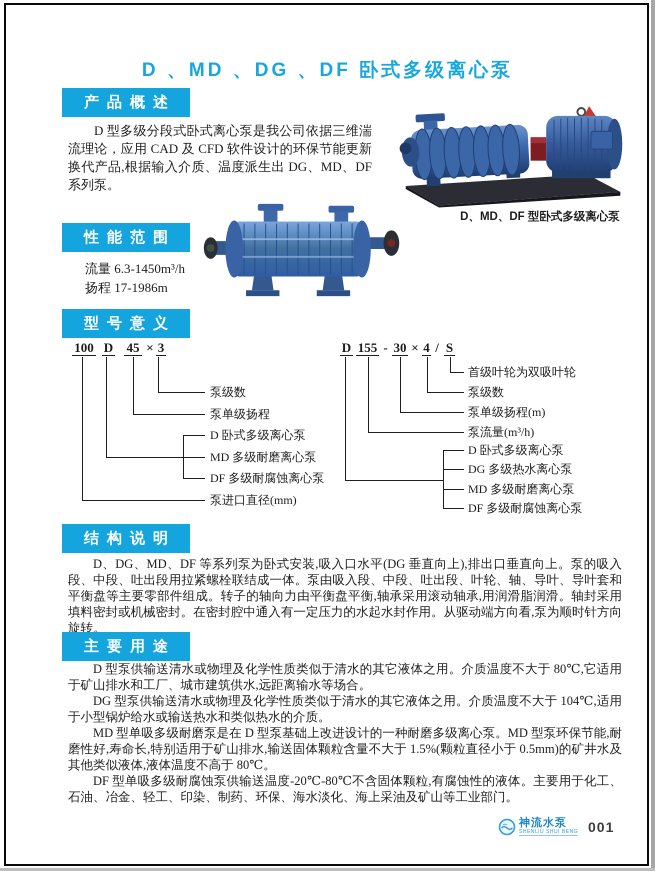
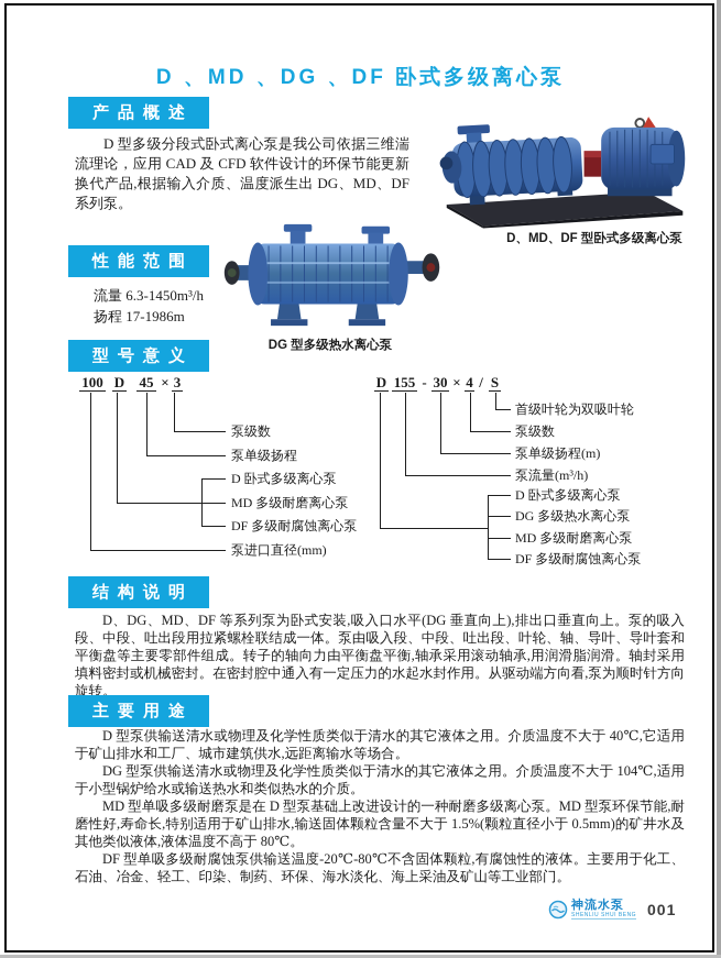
  D 、MD 、DG 、DF 卧式多级离心泵
  产品概述
  D 型多级分段式卧式离心泵是我公司依据三维湍流理论，应用 CAD 及 CFD 软件设计的环保节能更新换代产品,根据输入介质、温度派生出 DG、MD、DF 系列泵。
  D、MD、DF 型卧式多级离心泵
  性能范围
  流量 6.3-1450m³/h
  扬程 17-1986m
+ DG 型多级热水离心泵
  型号意义
  100
  D
  45
  ×
  3
  泵级数
  泵单级扬程
  D 卧式多级离心泵
  MD 多级耐磨离心泵
  DF 多级耐腐蚀离心泵
  泵进口直径(mm)
  D
  155
  -
  30
  ×
  4
  /
  S
  首级叶轮为双吸叶轮
  泵级数
  泵单级扬程(m)
  泵流量(m³/h)
  D 卧式多级离心泵
  DG 多级热水离心泵
  MD 多级耐磨离心泵
  DF 多级耐腐蚀离心泵
  结构说明
  D、DG、MD、DF 等系列泵为卧式安装,吸入口水平(DG 垂直向上),排出口垂直向上。泵的吸入段、中段、吐出段用拉紧螺栓联结成一体。泵由吸入段、中段、吐出段、叶轮、轴、导叶、导叶套和平衡盘等主要零部件组成。转子的轴向力由平衡盘平衡,轴承采用滚动轴承,用润滑脂润滑。轴封采用填料密封或机械密封。在密封腔中通入有一定压力的水起水封作用。从驱动端方向看,泵为顺时针方向旋转。
  主要用途
- D 型泵供输送清水或物理及化学性质类似于清水的其它液体之用。介质温度不大于 80℃,它适用于矿山排水和工厂、城市建筑供水,远距离输水等场合。
+ D 型泵供输送清水或物理及化学性质类似于清水的其它液体之用。介质温度不大于 40℃,它适用于矿山排水和工厂、城市建筑供水,远距离输水等场合。
  DG 型泵供输送清水或物理及化学性质类似于清水的其它液体之用。介质温度不大于 104℃,适用于小型锅炉给水或输送热水和类似热水的介质。
  MD 型单吸多级耐磨泵是在 D 型泵基础上改进设计的一种耐磨多级离心泵。MD 型泵环保节能,耐磨性好,寿命长,特别适用于矿山排水,输送固体颗粒含量不大于 1.5%(颗粒直径小于 0.5mm)的矿井水及其他类似液体,液体温度不高于 80℃。
  DF 型单吸多级耐腐蚀泵供输送温度-20℃-80℃不含固体颗粒,有腐蚀性的液体。主要用于化工、石油、冶金、轻工、印染、制药、环保、海水淡化、海上采油及矿山等工业部门。
  神流水泵
  001
